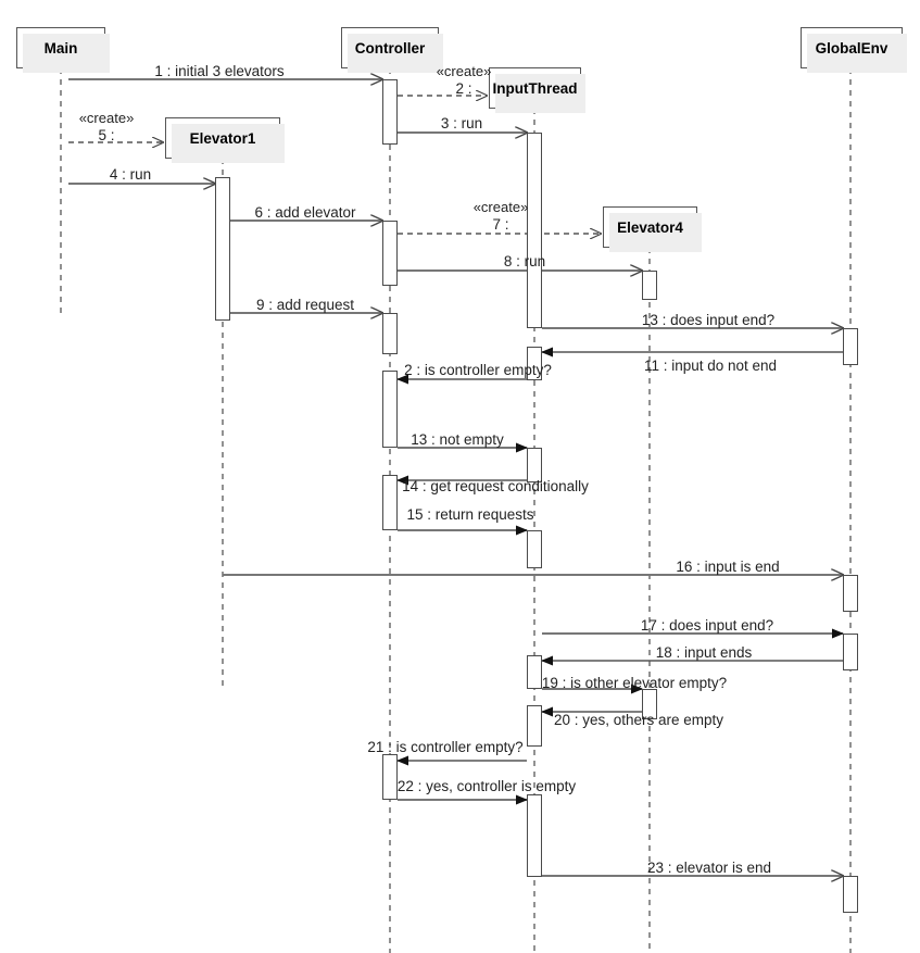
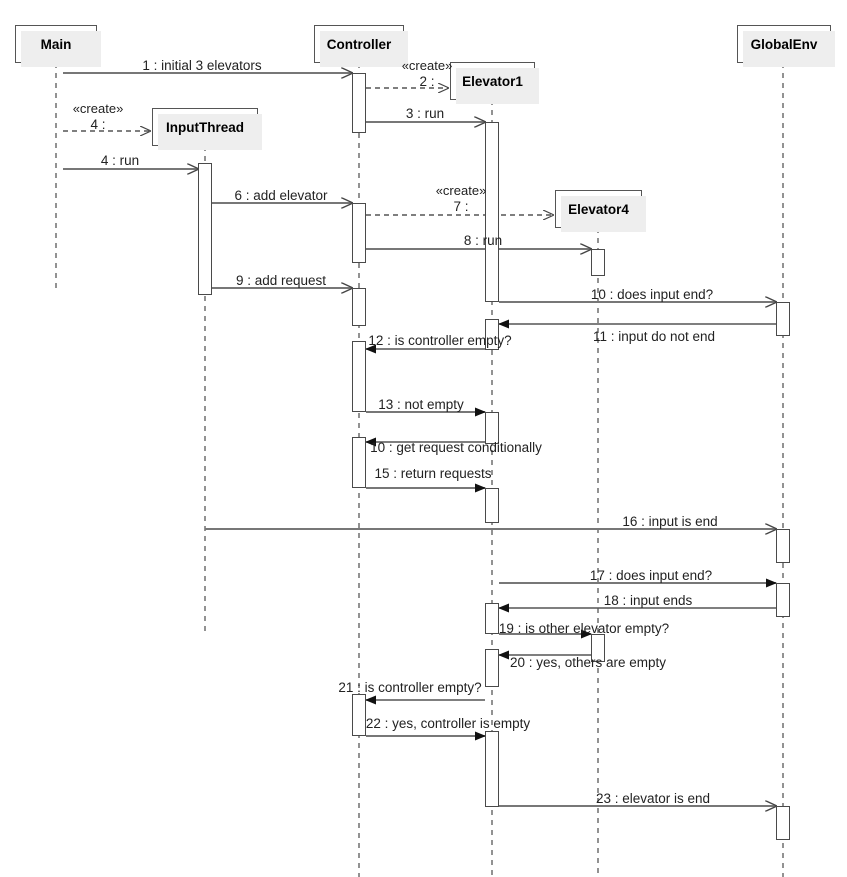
  Main
- Elevator1
+ InputThread
  Controller
- InputThread
+ Elevator1
  Elevator4
  GlobalEnv
  1 : initial 3 elevators
  «create»
  2 :
  3 : run
  «create»
- 5 :
+ 4 :
  4 : run
  6 : add elevator
  «create»
  7 :
  8 : run
  9 : add request
- 13 : does input end?
+ 10 : does input end?
  11 : input do not end
- 2 : is controller empty?
+ 12 : is controller empty?
  13 : not empty
- 14 : get request conditionally
+ 10 : get request conditionally
  15 : return requests
  16 : input is end
  17 : does input end?
  18 : input ends
  19 : is other elevator empty?
  20 : yes, others are empty
  21 : is controller empty?
  22 : yes, controller is empty
  23 : elevator is end
